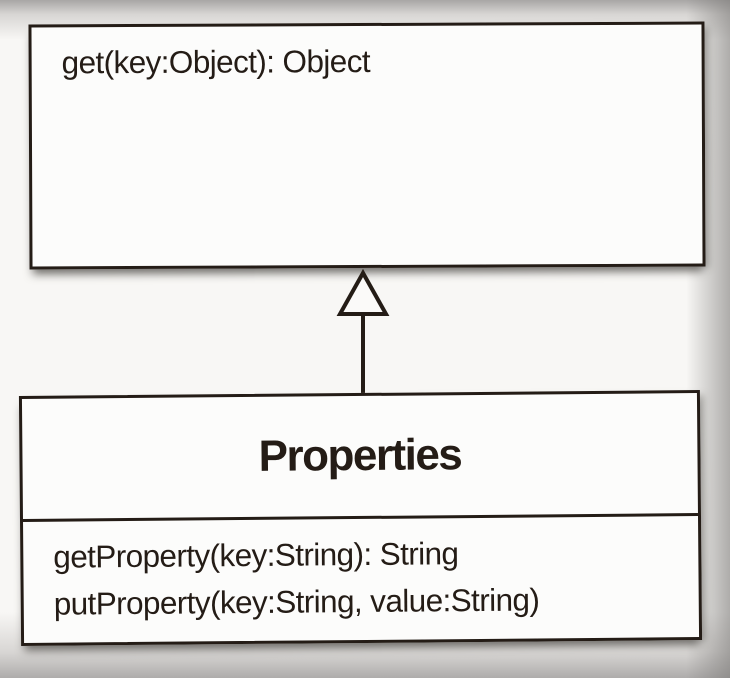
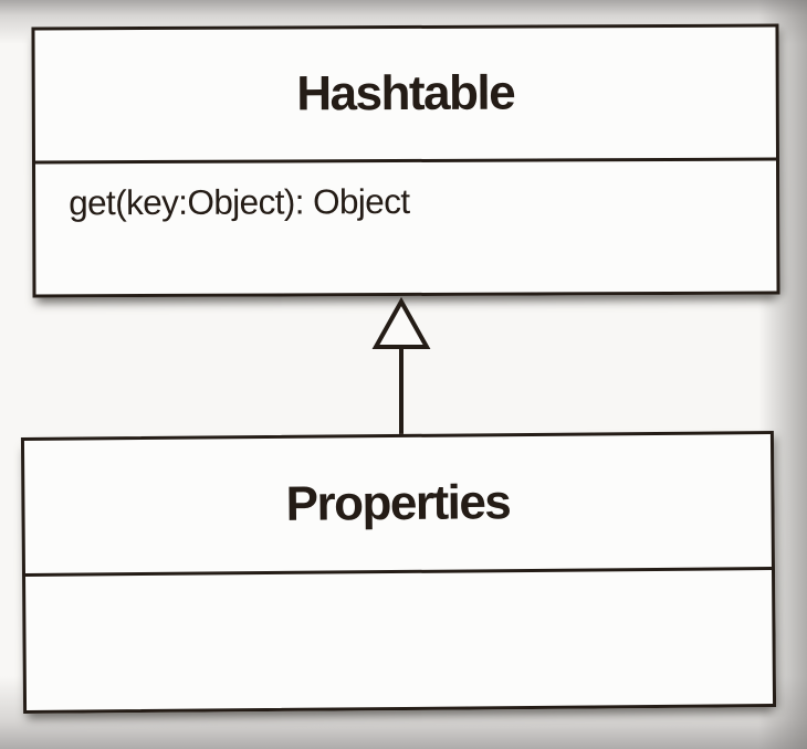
+ Hashtable
  get(key:Object): Object
  Properties
- getProperty(key:String): String
- putProperty(key:String, value:String)
